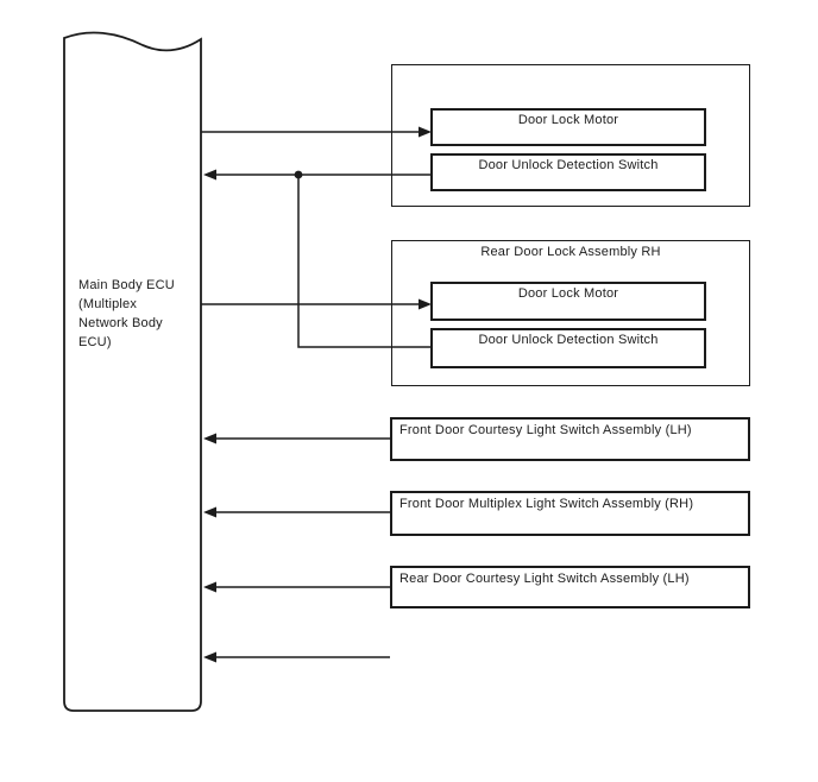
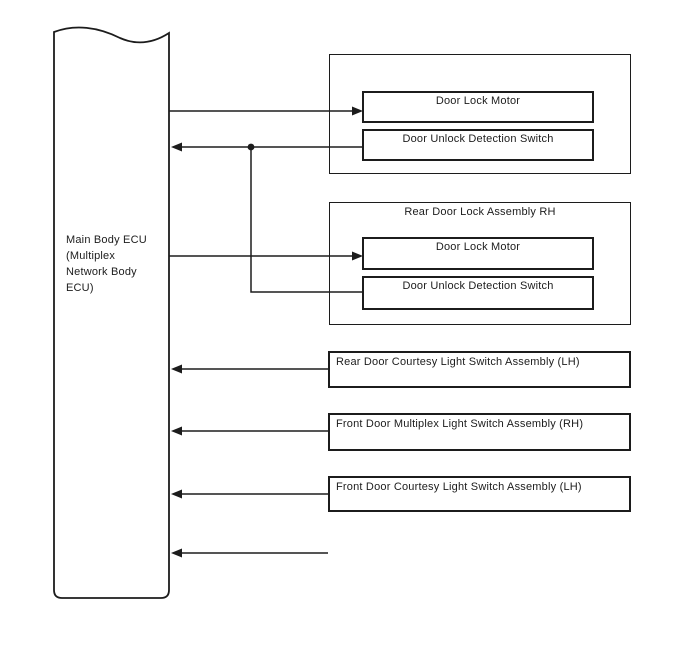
  Main Body ECU
  (Multiplex
  Network Body
  ECU)
  Door Lock Motor
  Door Unlock Detection Switch
  Rear Door Lock Assembly RH
  Door Lock Motor
  Door Unlock Detection Switch
- Front Door Courtesy Light Switch Assembly (LH)
+ Rear Door Courtesy Light Switch Assembly (LH)
  Front Door Multiplex Light Switch Assembly (RH)
- Rear Door Courtesy Light Switch Assembly (LH)
+ Front Door Courtesy Light Switch Assembly (LH)
